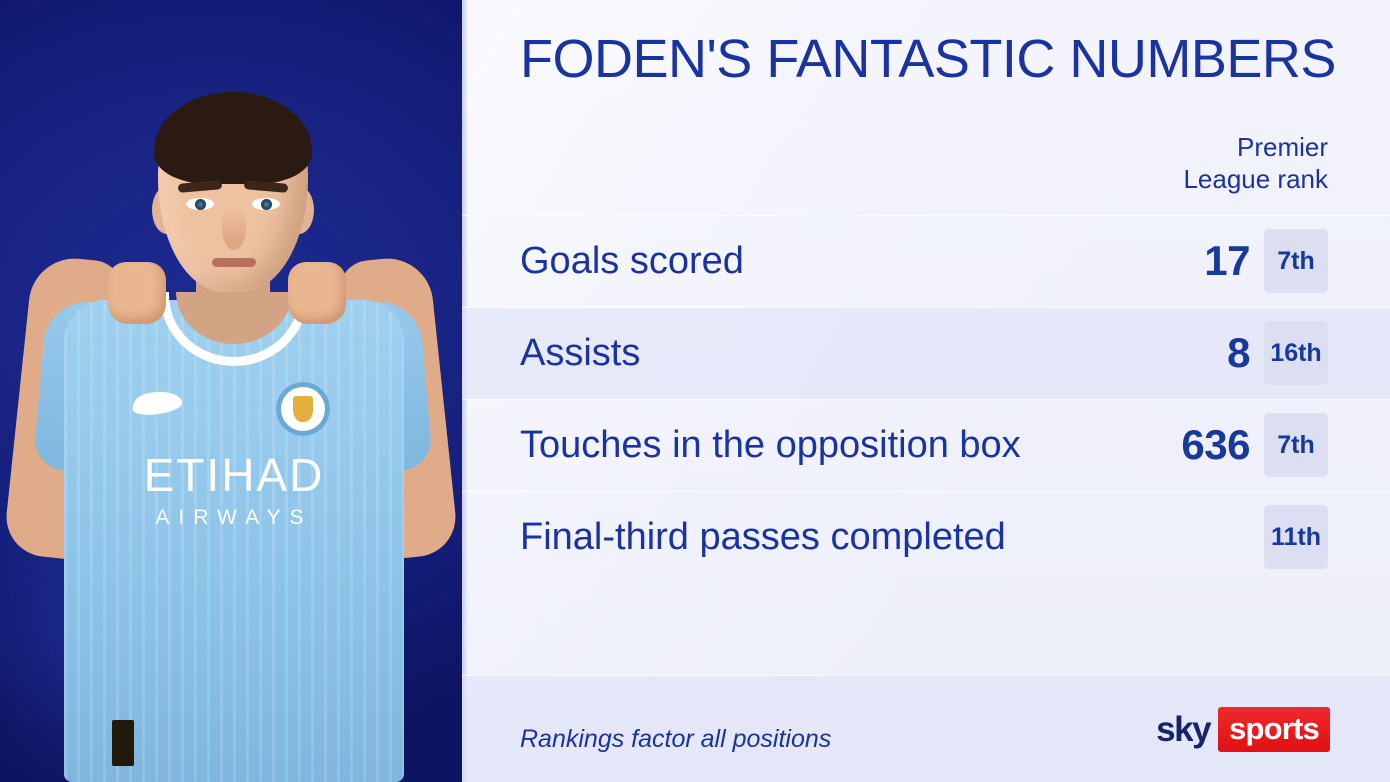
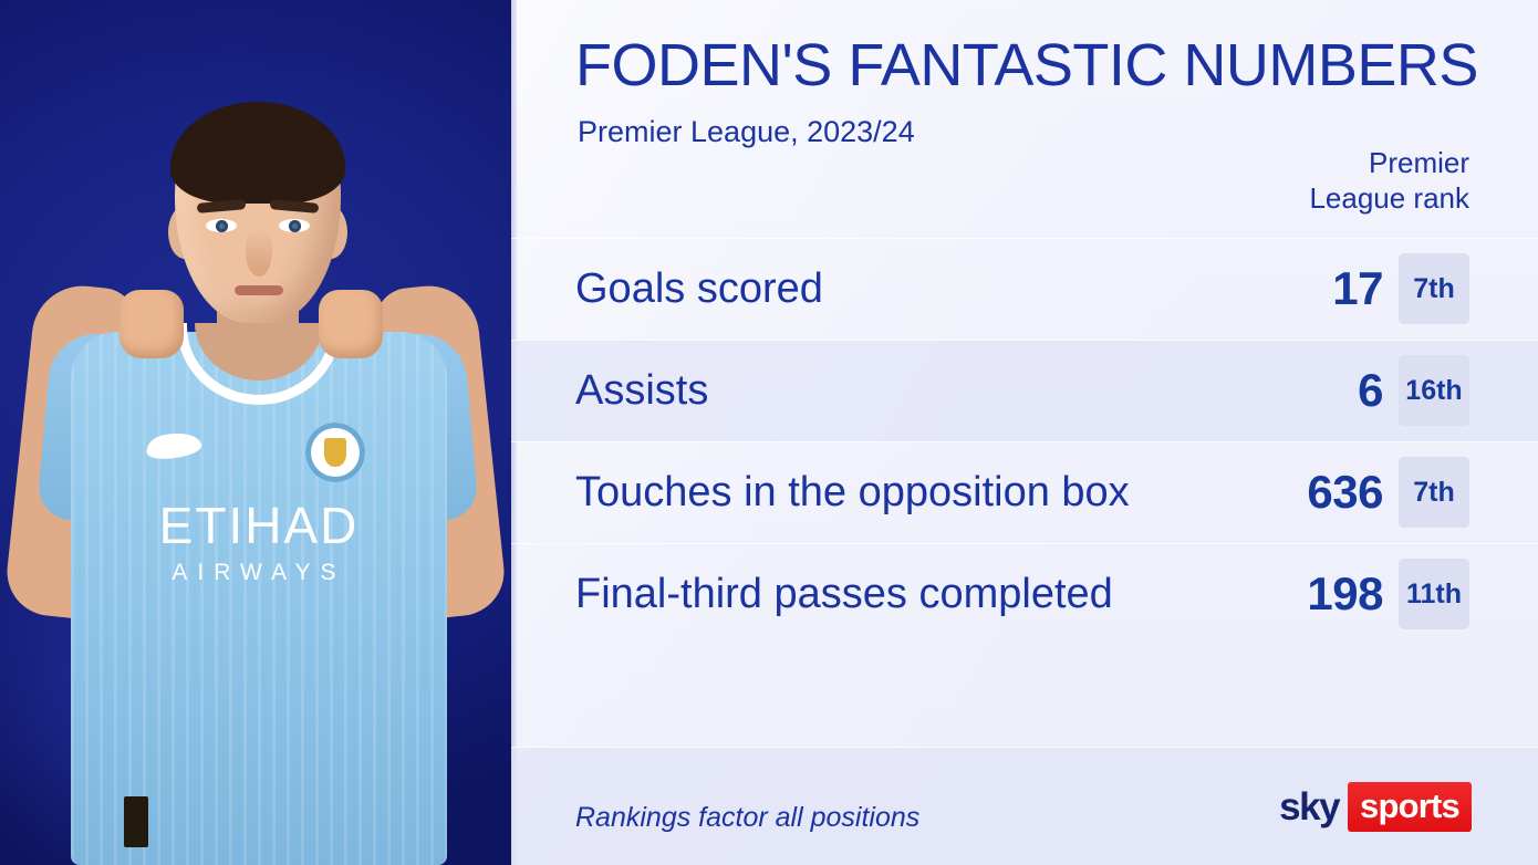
  ETIHAD
  AIRWAYS
  FODEN'S FANTASTIC NUMBERS
+ Premier League, 2023/24
  Premier
  League rank
  Goals scored
  17
  7th
  Assists
- 8
+ 6
  16th
  Touches in the opposition box
  636
  7th
  Final-third passes completed
+ 198
  11th
  Rankings factor all positions
  sky
  sports
